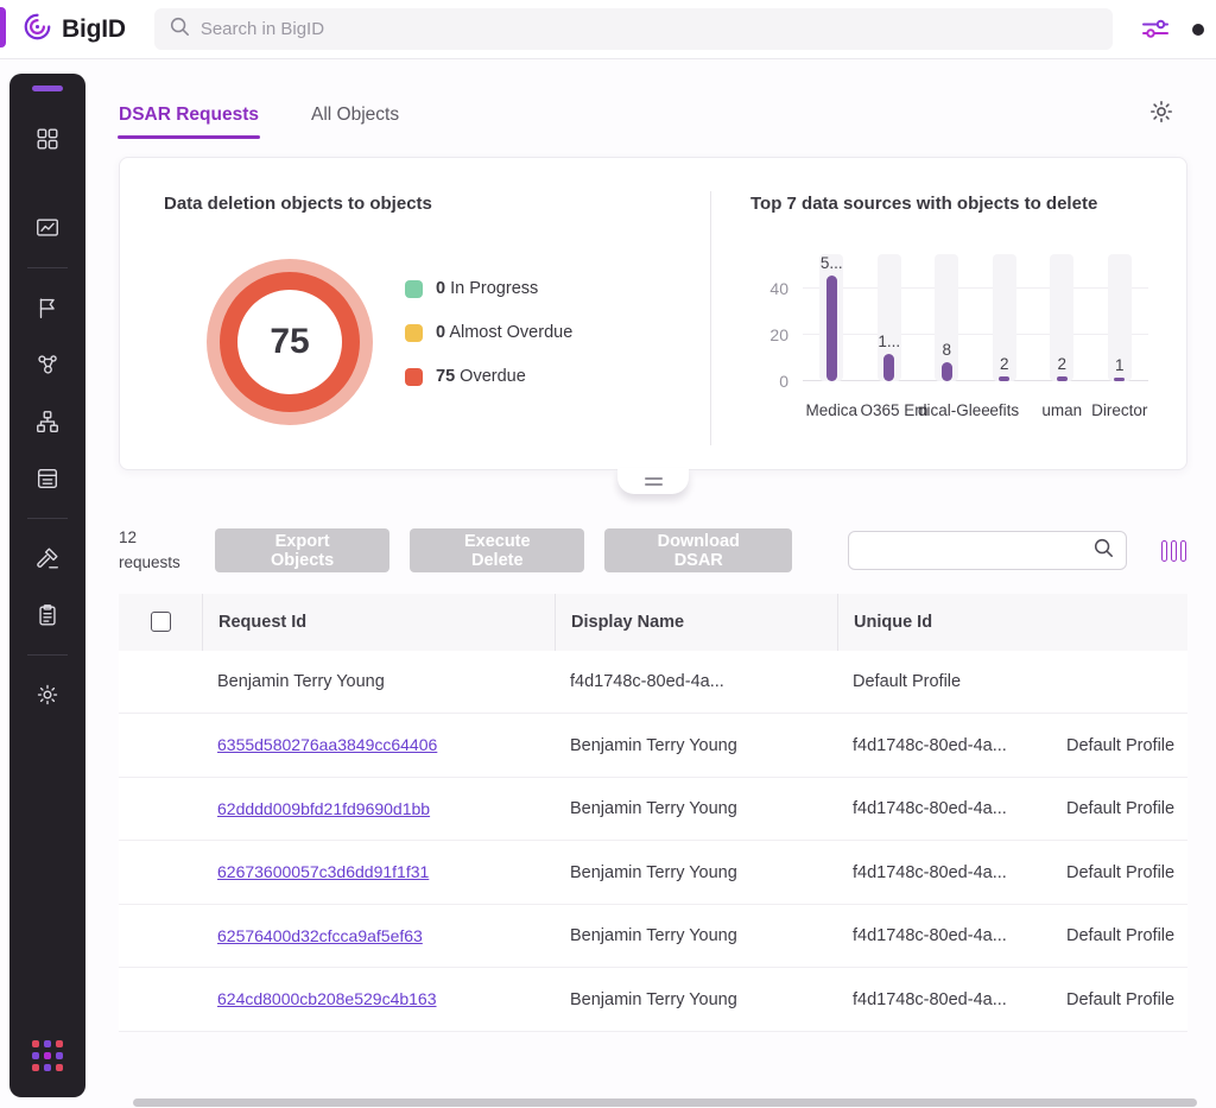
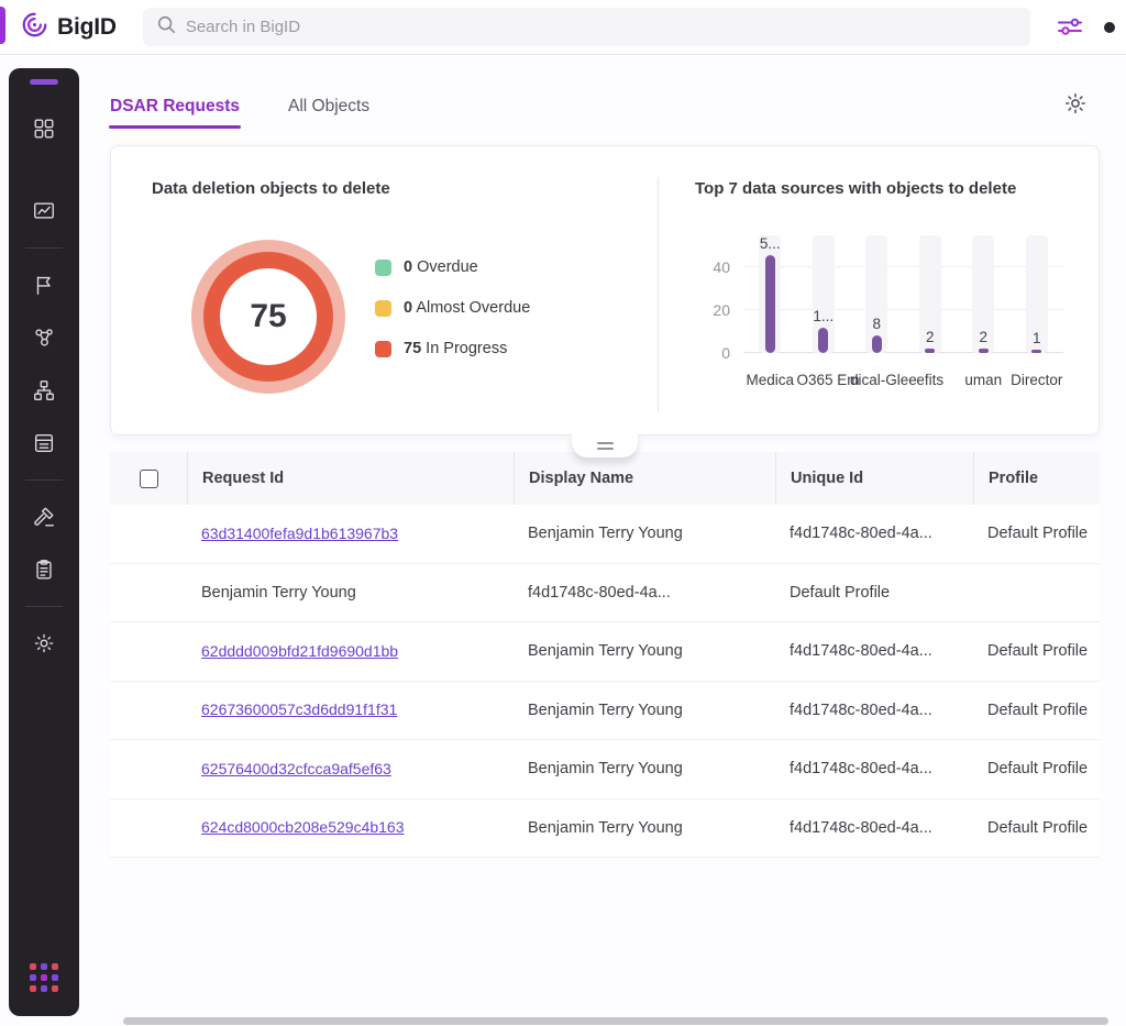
  BigID
  Search in BigID
  DSAR Requests
  All Objects
- Data deletion objects to objects
+ Data deletion objects to delete
  75
- 0 In Progress
+ 0 Overdue
  0 Almost Overdue
- 75 Overdue
+ 75 In Progress
  Top 7 data sources with objects to delete
  0
  20
  40
  5...
  1...
  8
  2
  2
  1
  Medica
  O365 E
  dical-Gl
  efits
  uman
  Director
- 12
- requests
- Export Objects
- Execute Delete
- Download DSAR
  Request Id
  Display Name
  Unique Id
+ Profile
+ 63d31400fefa9d1b613967b3
  Benjamin Terry Young
  f4d1748c-80ed-4a...
  Default Profile
- 6355d580276aa3849cc64406
  Benjamin Terry Young
  f4d1748c-80ed-4a...
  Default Profile
  62dddd009bfd21fd9690d1bb
  Benjamin Terry Young
  f4d1748c-80ed-4a...
  Default Profile
  62673600057c3d6dd91f1f31
  Benjamin Terry Young
  f4d1748c-80ed-4a...
  Default Profile
  62576400d32cfcca9af5ef63
  Benjamin Terry Young
  f4d1748c-80ed-4a...
  Default Profile
  624cd8000cb208e529c4b163
  Benjamin Terry Young
  f4d1748c-80ed-4a...
  Default Profile
